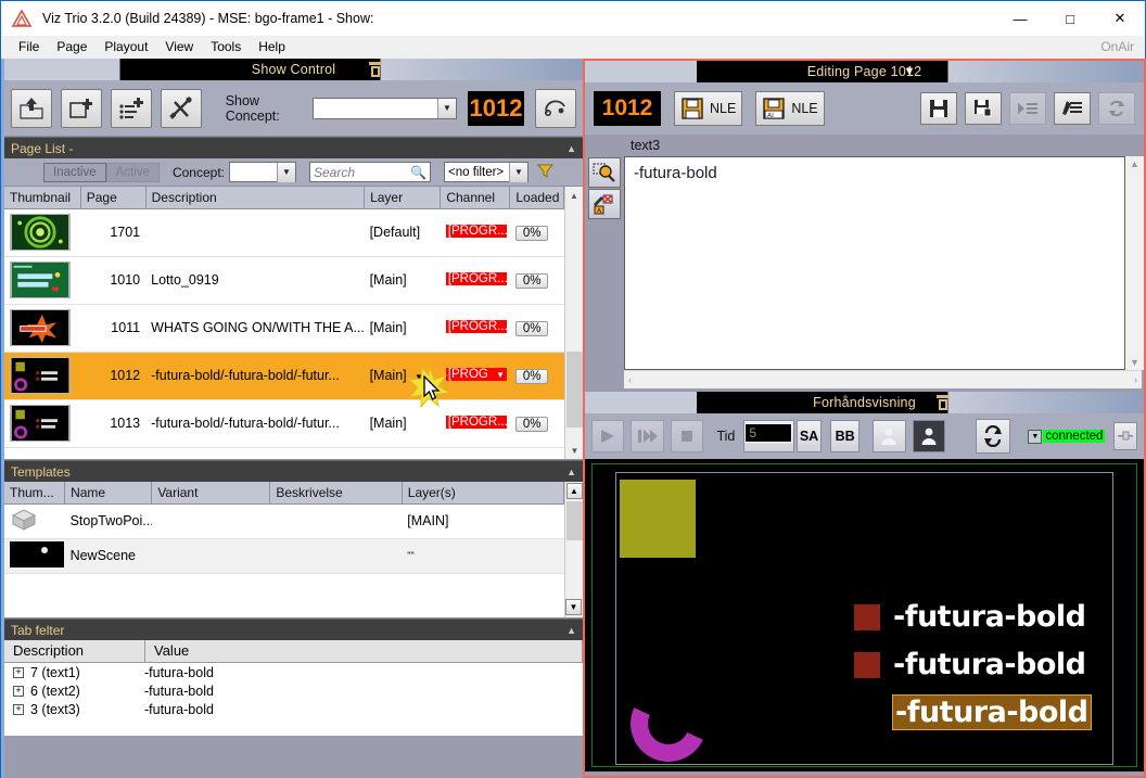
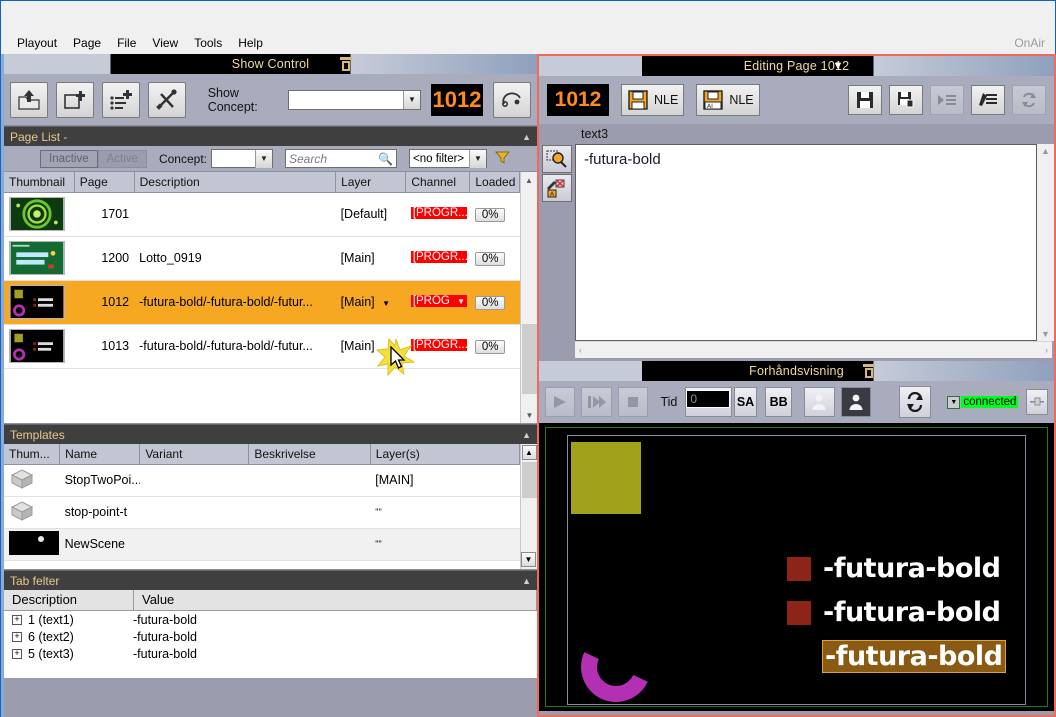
- Viz Trio 3.2.0 (Build 24389) - MSE: bgo-frame1 - Show:
- —
- □
- ✕
- File
+ Playout
  Page
- Playout
+ File
  View
  Tools
  Help
  OnAir
  Show Control
  Show Concept:
  ▼
  1012
  Page List -
  ▲
  Inactive
  Active
  Concept:
  ▼
  Search
  🔍
  <no filter>
  ▼
  Thumbnail	Page	Description	Layer	Channel	Loaded
  	1701		[Default]	[PROGR...	0%
- 	1010	Lotto_0919	[Main]	[PROGR...	0%
+ 	1200	Lotto_0919	[Main]	[PROGR...	0%
- 	1011	WHATS GOING ON/WITH THE A...	[Main]	[PROGR...	0%
  	1012	-futura-bold/-futura-bold/-futur...	[Main] ▼	[PROG ▼	0%
  	1013	-futura-bold/-futura-bold/-futur...	[Main]	[PROGR...	0%
  ▲
  ▼
  Templates
  ▲
  Thum...	Name	Variant	Beskrivelse	Layer(s)
  	StopTwoPoi..			[MAIN]
+ 	stop-point-t			""
  	NewScene			""
  ▲
  ▼
  Tab felter
  ▲
  Description
  Value
  +
- 7 (text1)
+ 1 (text1)
  -futura-bold
  +
  6 (text2)
  -futura-bold
  +
- 3 (text3)
+ 5 (text3)
  -futura-bold
  Editing Page 1012
  ▼
  1012
  NLE
  NLE
  text3
  -futura-bold
  ▲
  ▼
  ‹
  ›
  Forhåndsvisning
  Tid
- 5
+ 0
  SA
  BB
  connected
  -futura-bold
  -futura-bold
  -futura-bold
